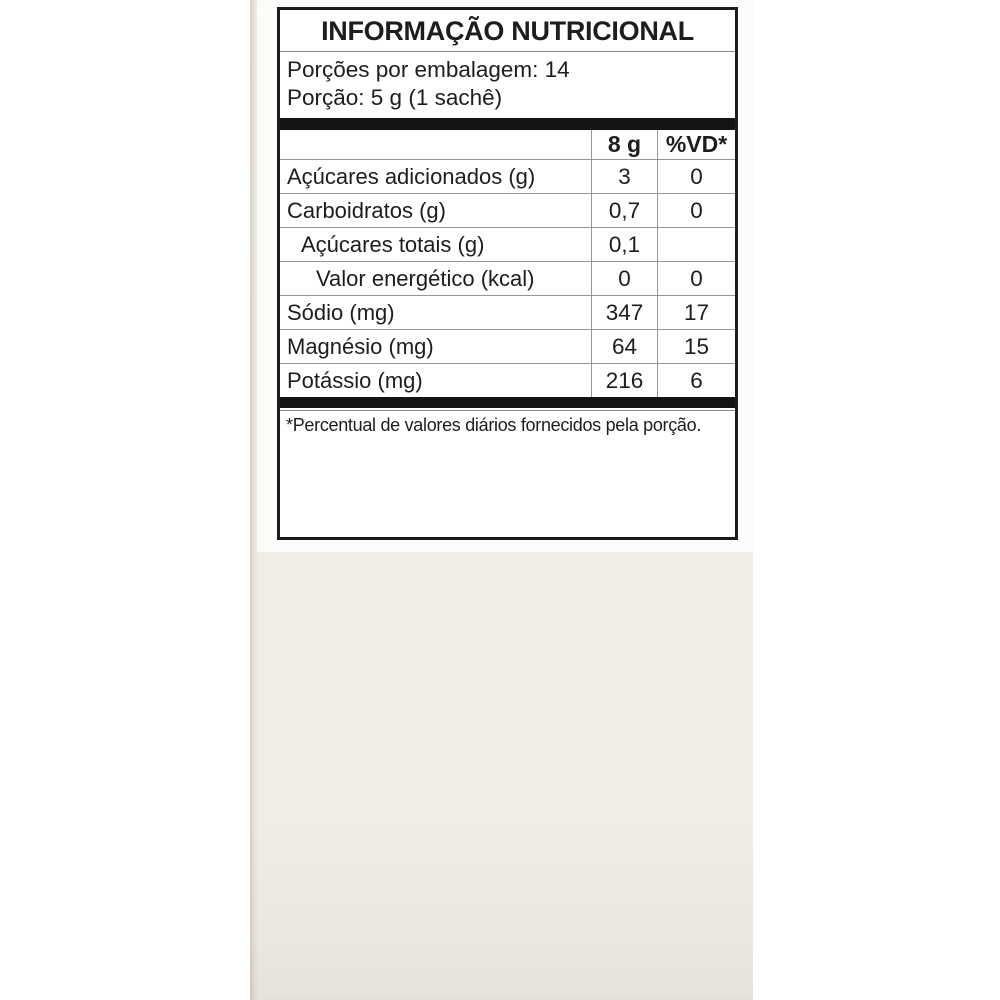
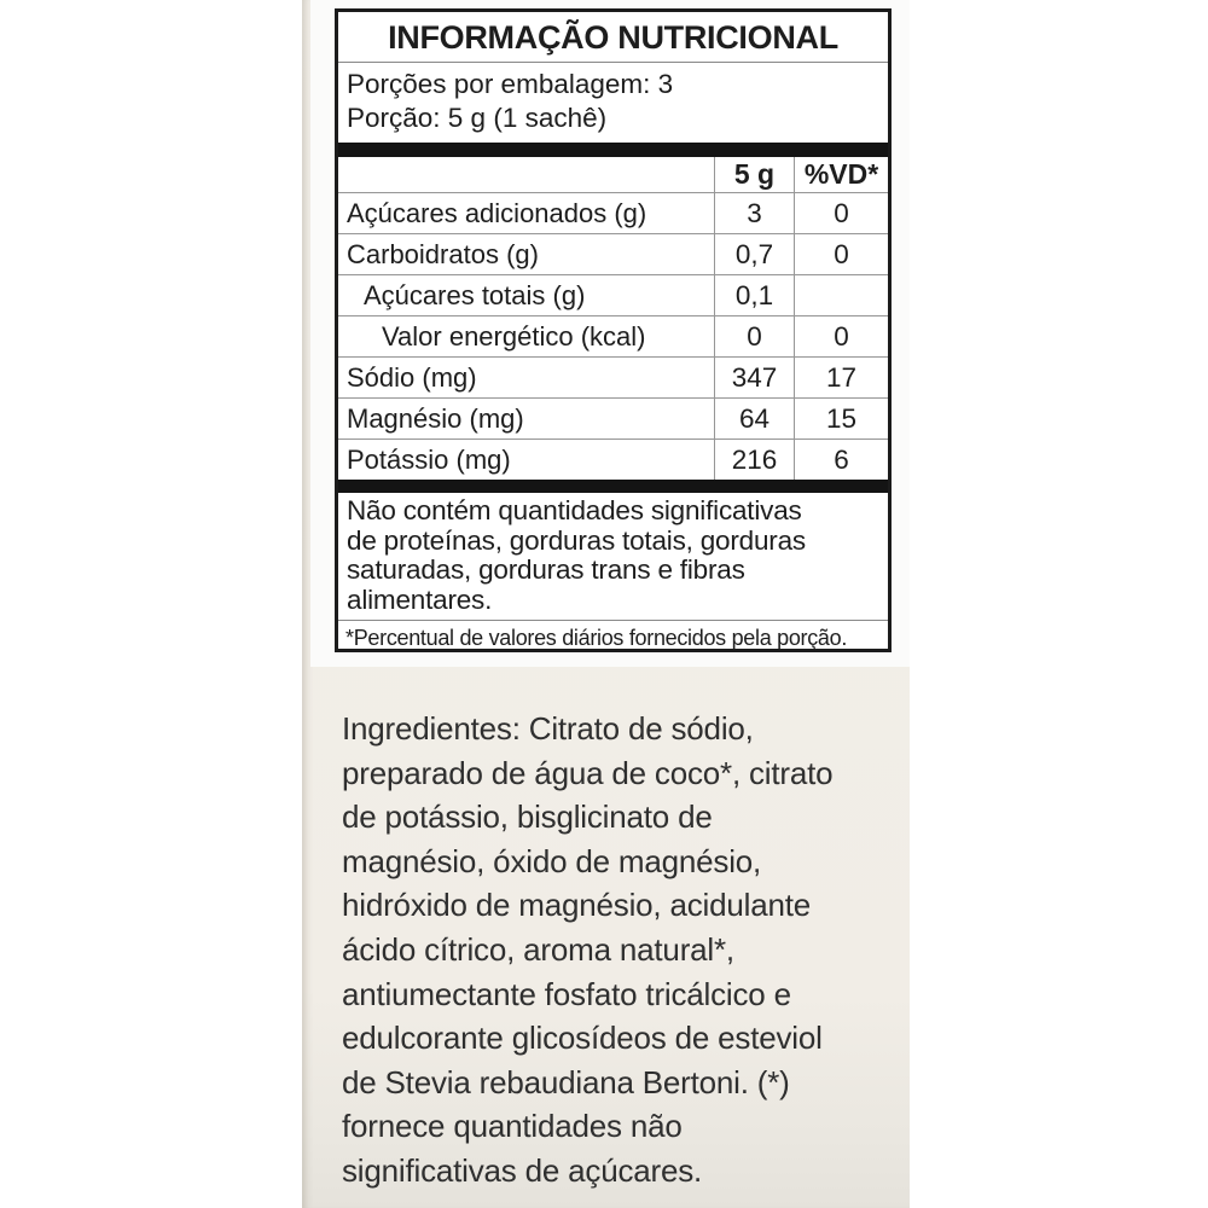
  INFORMAÇÃO NUTRICIONAL
- Porções por embalagem: 14
+ Porções por embalagem: 3
  Porção: 5 g (1 sachê)
- 8 g
+ 5 g
  %VD*
  Açúcares adicionados (g)
  3
  0
  Carboidratos (g)
  0,7
  0
  Açúcares totais (g)
  0,1
  Valor energético (kcal)
  0
  0
  Sódio (mg)
  347
  17
  Magnésio (mg)
  64
  15
  Potássio (mg)
  216
  6
+ Não contém quantidades significativas
+ de proteínas, gorduras totais, gorduras
+ saturadas, gorduras trans e fibras
+ alimentares.
  *Percentual de valores diários fornecidos pela porção.
+ Ingredientes: Citrato de sódio,
+ preparado de água de coco*, citrato
+ de potássio, bisglicinato de
+ magnésio, óxido de magnésio,
+ hidróxido de magnésio, acidulante
+ ácido cítrico, aroma natural*,
+ antiumectante fosfato tricálcico e
+ edulcorante glicosídeos de esteviol
+ de Stevia rebaudiana Bertoni. (*)
+ fornece quantidades não
+ significativas de açúcares.
